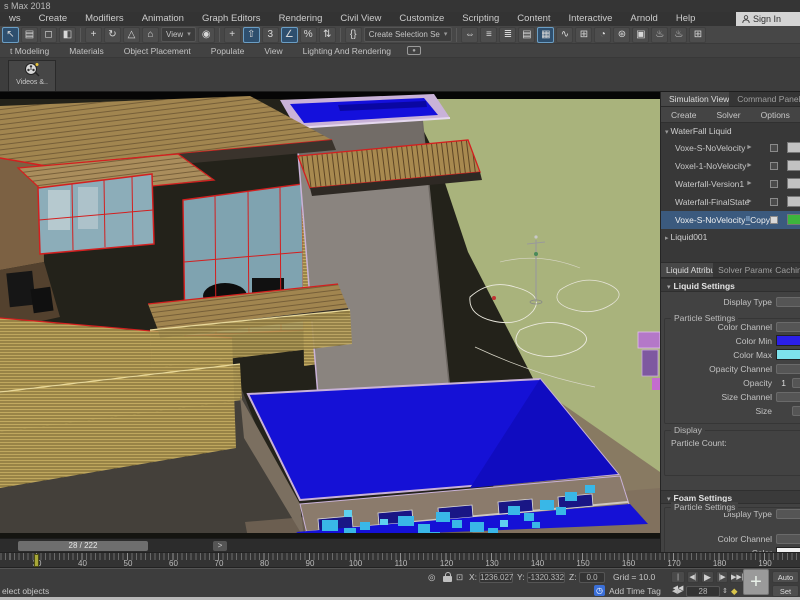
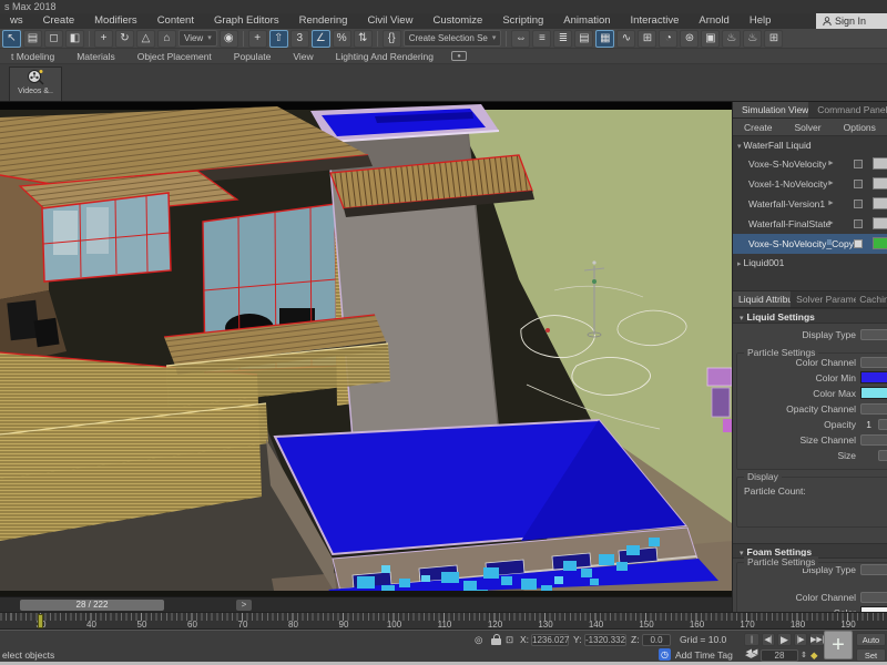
  s Max 2018
  ws
  Create
  Modifiers
- Animation
+ Content
  Graph Editors
  Rendering
  Civil View
  Customize
  Scripting
- Content
+ Animation
  Interactive
  Arnold
  Help
  Sign In
  ↖
  ▤
  ◻
  ◧
  +
  ↻
  △
  ⌂
  View
  ◉
  +
  ⇧
  3
  ∠
  %
  ⇅
  {}
  Create Selection Se
  ⇔
  ≡
  ≣
  ▤
  ▦
  ∿
  ⊞
  ◔
  ⊛
  ▣
  ♨
  ♨
  ⊞
  t Modeling
  Materials
  Object Placement
  Populate
  View
  Lighting And Rendering
  28 / 222
  >
  Simulation View
  Command Pane
  Create
  Solver
  Options
  WaterFall Liquid
  Voxe-S-NoVelocity
  Voxel-1-NoVelocity
  Waterfall-Version1
  Waterfall-FinalState
  Voxe-S-NoVelocity_Copy
  Liquid001
  Liquid Attribu
  Solver Parame
  Cachin
  Liquid Settings
  Display Type
  Particle Settings
  Color Channel
  Color Min
  Color Max
  Opacity Channel
  Opacity
  1
  Size Channel
  Size
  Display
  Particle Count:
  Foam Settings
  Display Type
  Particle Settings
  Color Channel
  40
  50
  60
  70
  80
  90
  100
  110
  120
  130
  140
  150
  160
  170
  180
  190
  ◎
  ⊡
  X:
  1236.027
  Y:
  -1320.332
  Z:
  0.0
  Grid = 10.0
  ▶
  elect objects
  ◷
  Add Time Tag
  28
  ◆
  +
